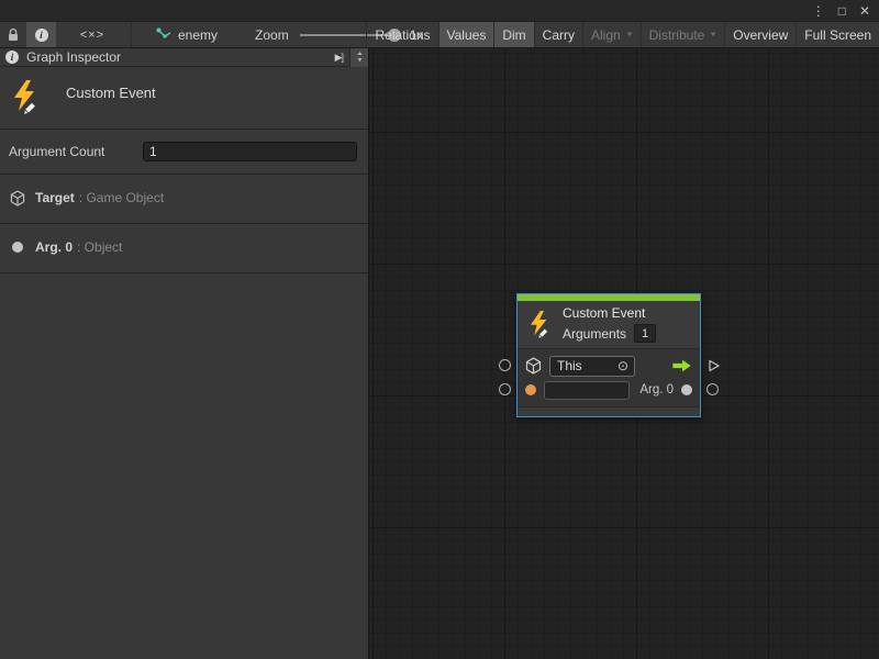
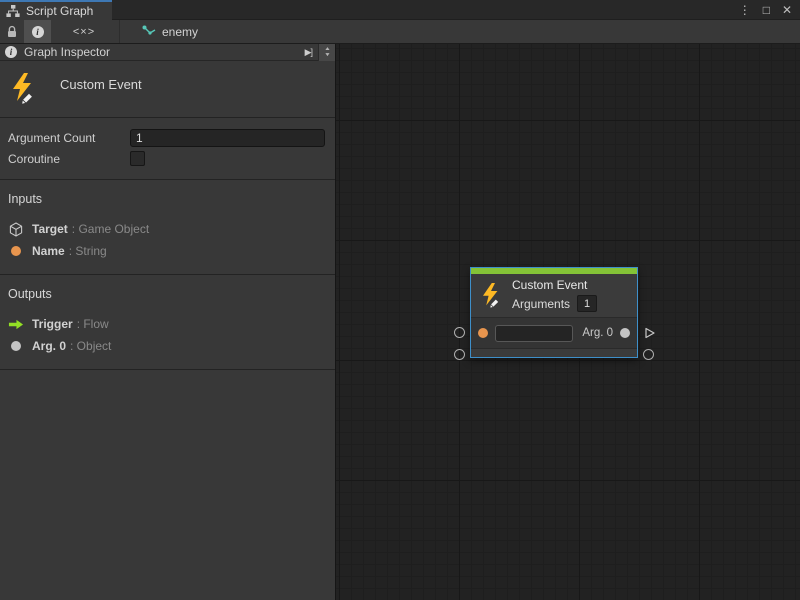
+ Script Graph
  ⋮
  □
  ✕
  i
  <×>
  enemy
- Zoom
- 1x
- Relations
- Values
- Dim
- Carry
- Align
- Distribute
- Overview
- Full Screen
  i
  Graph Inspector
  ▶]
  Custom Event
  Argument Count
  1
+ Coroutine
+ Inputs
  Target
  : Game Object
+ Name
+ : String
+ Outputs
+ Trigger
+ : Flow
  Arg. 0
  : Object
  Custom Event
  Arguments
  1
- This
- ⊙
  Arg. 0
